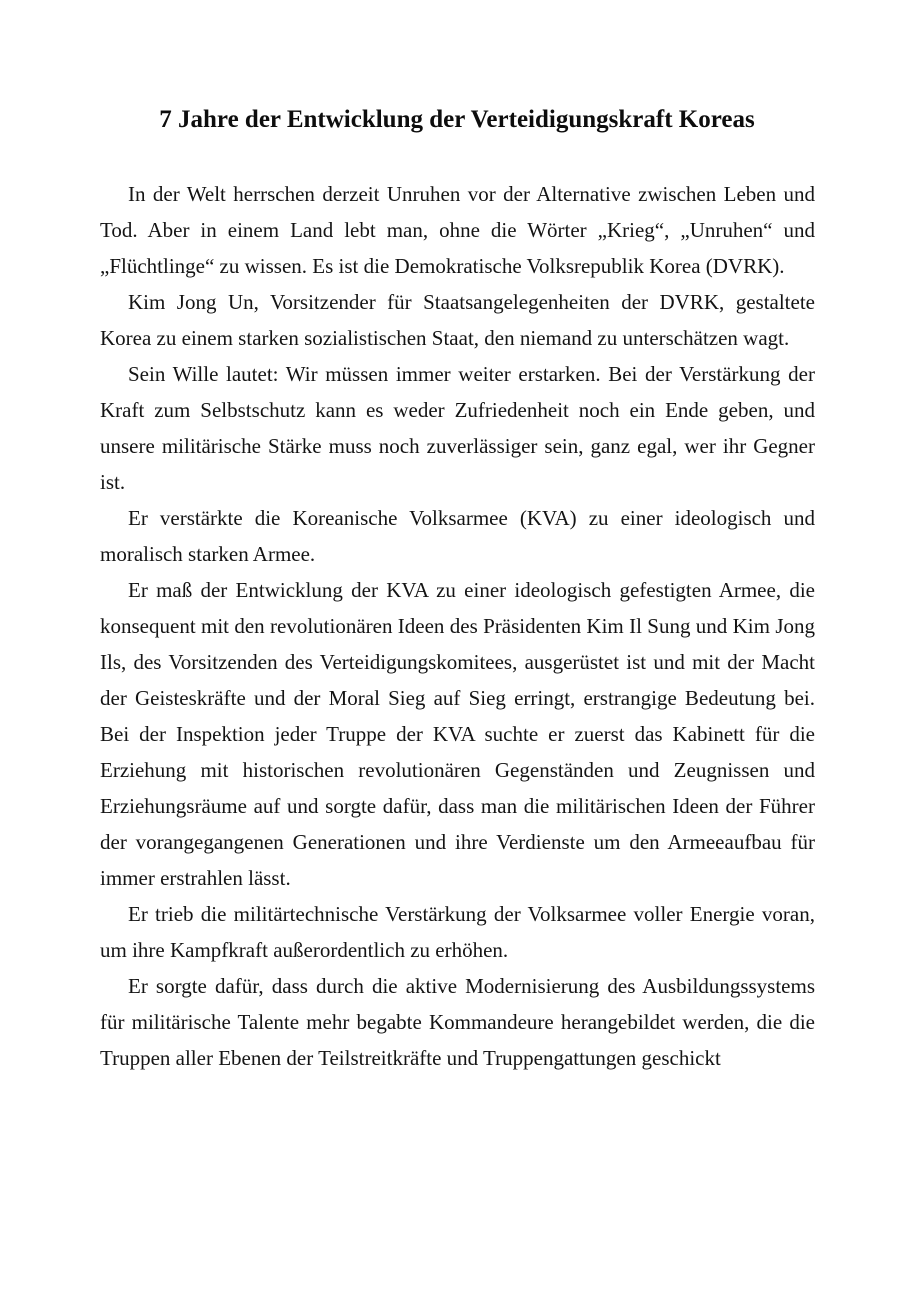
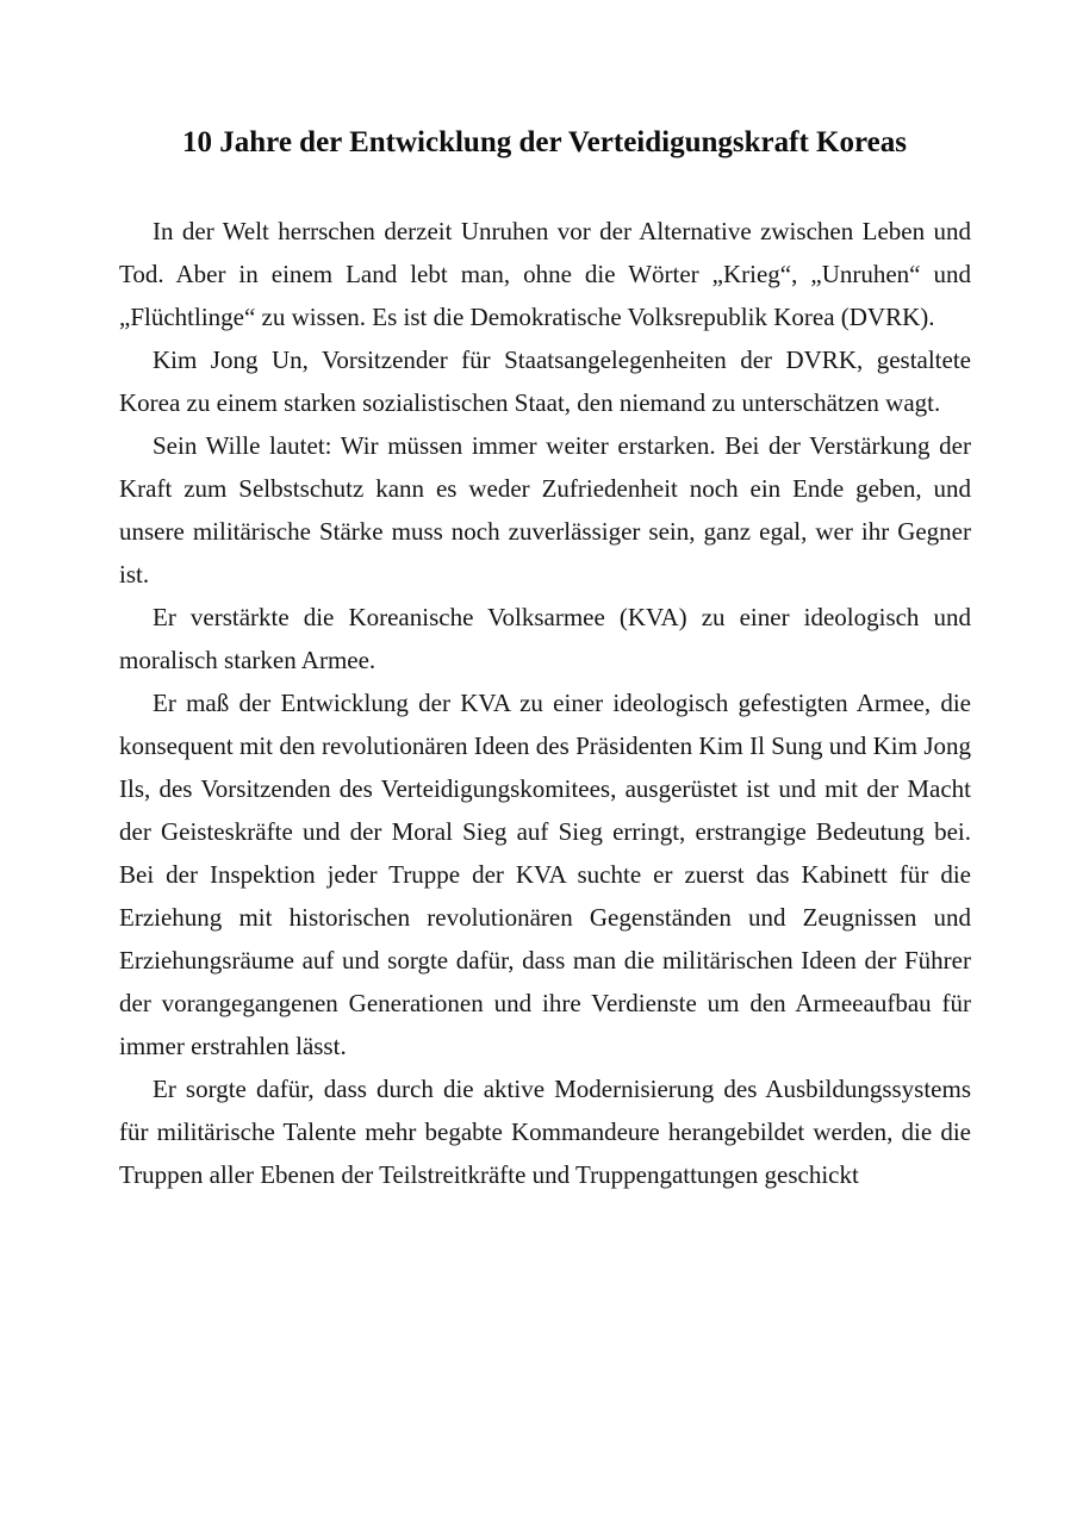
- 7 Jahre der Entwicklung der Verteidigungskraft Koreas
+ 10 Jahre der Entwicklung der Verteidigungskraft Koreas
  In der Welt herrschen derzeit Unruhen vor der Alternative zwischen Leben und Tod. Aber in einem Land lebt man, ohne die Wörter „Krieg“, „Unruhen“ und „Flüchtlinge“ zu wissen. Es ist die Demokratische Volksrepublik Korea (DVRK).
  Kim Jong Un, Vorsitzender für Staatsangelegenheiten der DVRK, gestaltete Korea zu einem starken sozialistischen Staat, den niemand zu unterschätzen wagt.
  Sein Wille lautet: Wir müssen immer weiter erstarken. Bei der Verstärkung der Kraft zum Selbstschutz kann es weder Zufriedenheit noch ein Ende geben, und unsere militärische Stärke muss noch zuverlässiger sein, ganz egal, wer ihr Gegner ist.
  Er verstärkte die Koreanische Volksarmee (KVA) zu einer ideologisch und moralisch starken Armee.
  Er maß der Entwicklung der KVA zu einer ideologisch gefestigten Armee, die konsequent mit den revolutionären Ideen des Präsidenten Kim Il Sung und Kim Jong Ils, des Vorsitzenden des Verteidigungskomitees, ausgerüstet ist und mit der Macht der Geisteskräfte und der Moral Sieg auf Sieg erringt, erstrangige Bedeutung bei. Bei der Inspektion jeder Truppe der KVA suchte er zuerst das Kabinett für die Erziehung mit historischen revolutionären Gegenständen und Zeugnissen und Erziehungsräume auf und sorgte dafür, dass man die militärischen Ideen der Führer der vorangegangenen Generationen und ihre Verdienste um den Armeeaufbau für immer erstrahlen lässt.
- Er trieb die militärtechnische Verstärkung der Volksarmee voller Energie voran, um ihre Kampfkraft außerordentlich zu erhöhen.
  Er sorgte dafür, dass durch die aktive Modernisierung des Ausbildungssystems für militärische Talente mehr begabte Kommandeure herangebildet werden, die die Truppen aller Ebenen der Teilstreitkräfte und Truppengattungen geschickt
